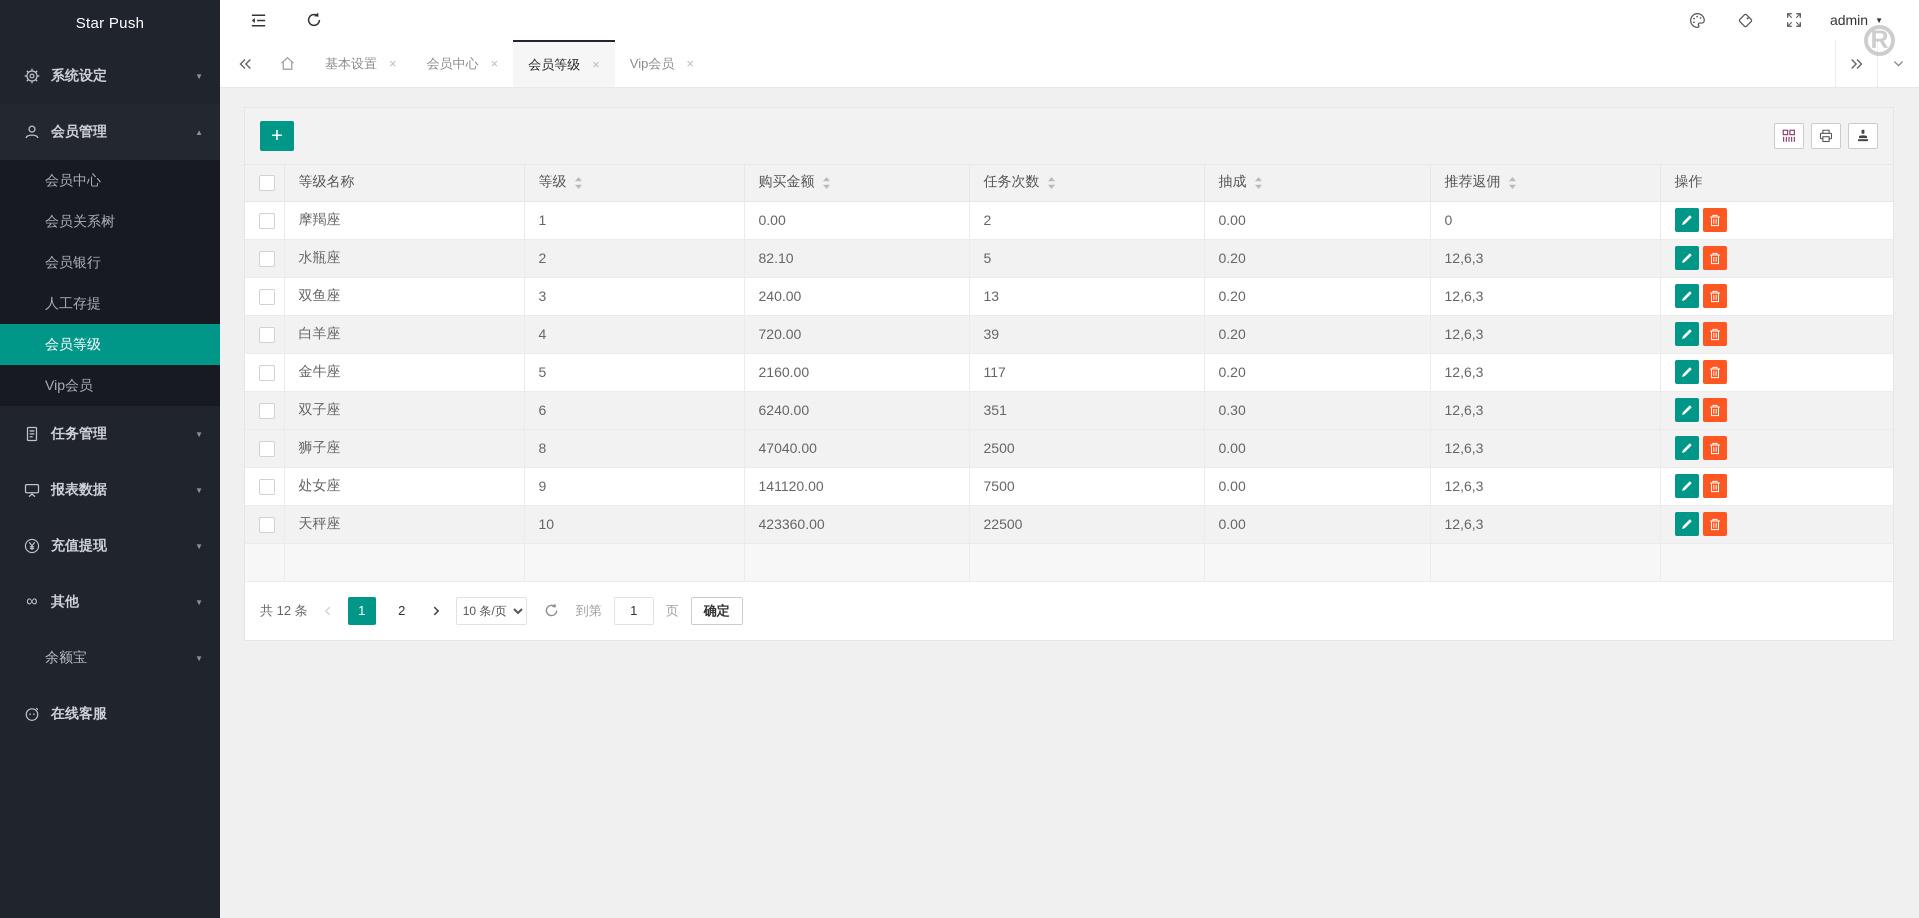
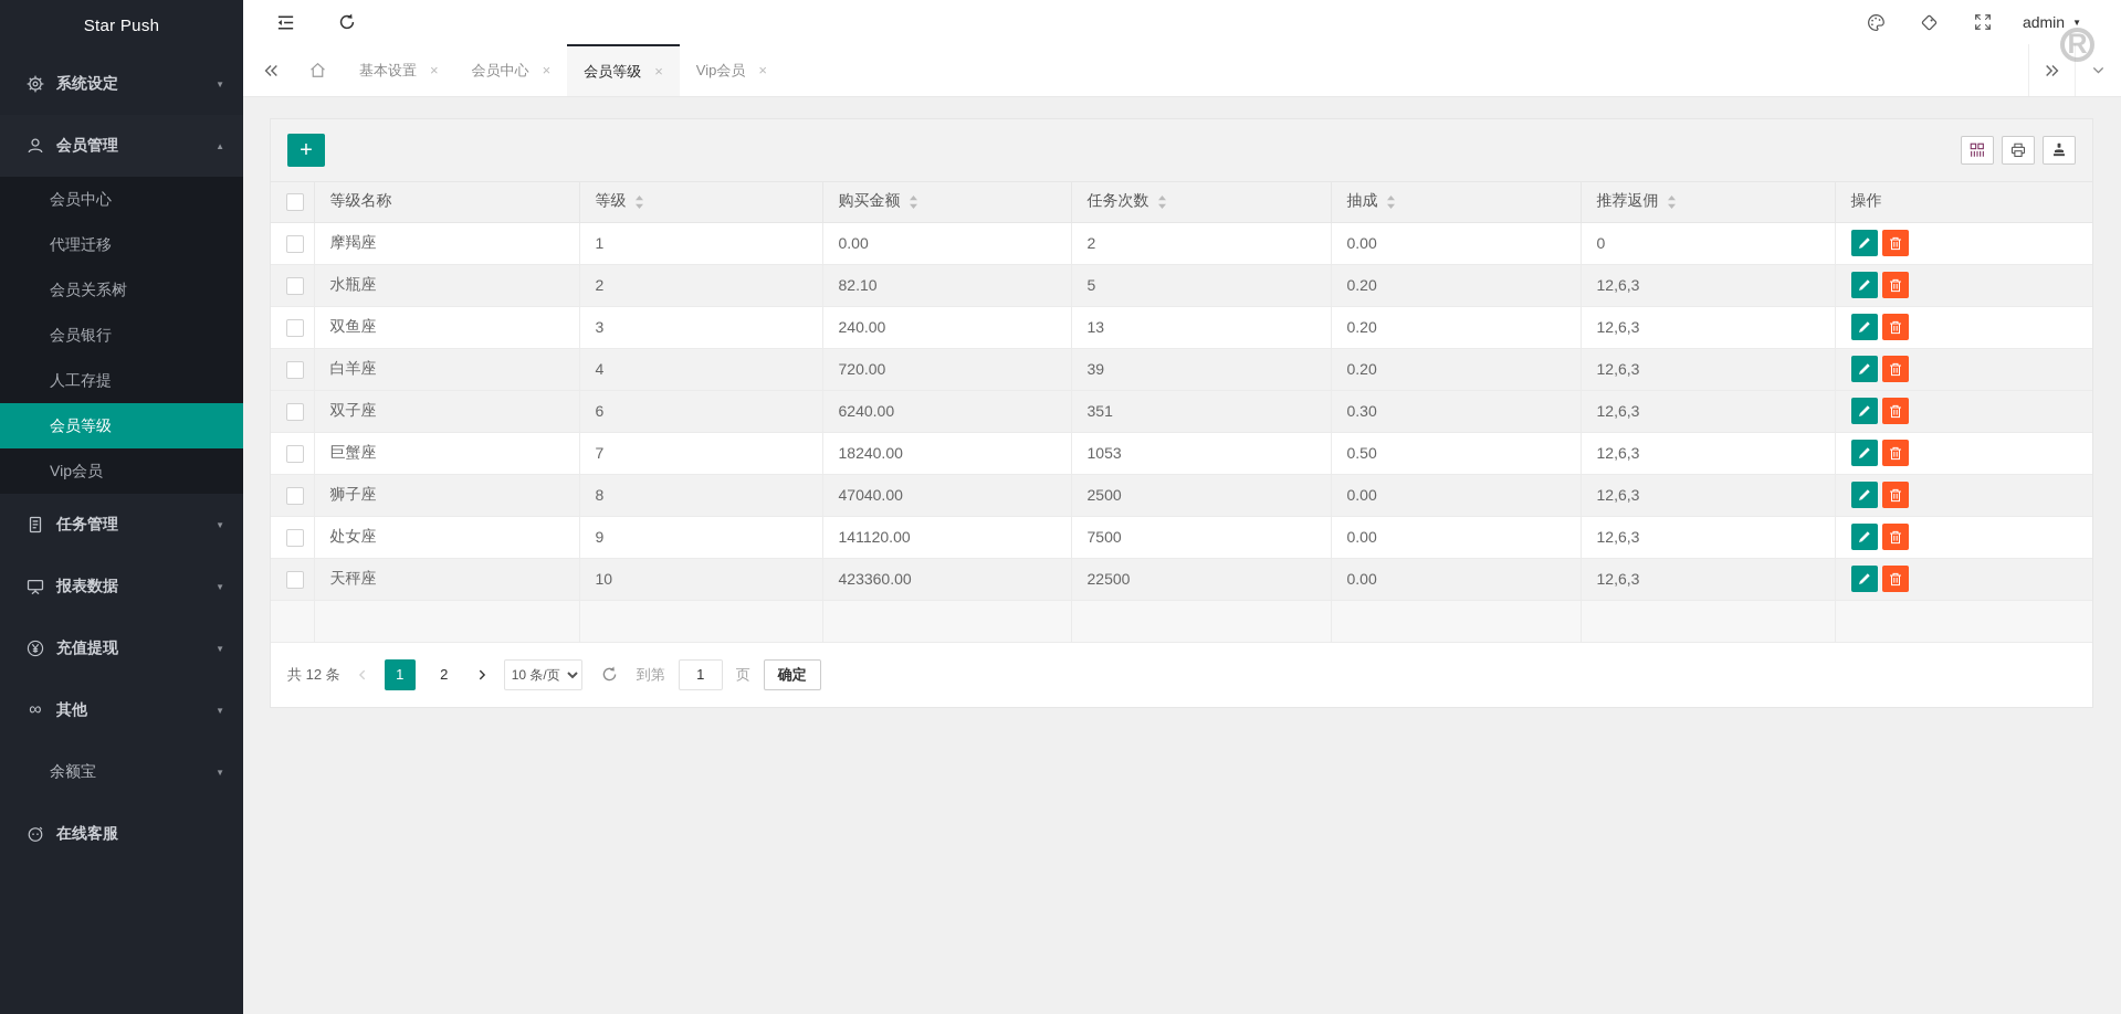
  Star Push
  系统设定
  ▼
  会员管理
  ▲
  会员中心
+ 代理迁移
  会员关系树
  会员银行
  人工存提
  会员等级
  Vip会员
  任务管理
  ▼
  报表数据
  ▼
  充值提现
  ▼
  ∞
  其他
  ▼
  余额宝
  ▼
  在线客服
  admin
  ▼
  基本设置
  ×
  会员中心
  ×
  会员等级
  ×
  Vip会员
  ×
  +
  	等级名称	等级	购买金额	任务次数	抽成	推荐返佣	操作
  	摩羯座	1	0.00	2	0.00	0
  	水瓶座	2	82.10	5	0.20	12,6,3
  	双鱼座	3	240.00	13	0.20	12,6,3
  	白羊座	4	720.00	39	0.20	12,6,3
- 	金牛座	5	2160.00	117	0.20	12,6,3
  	双子座	6	6240.00	351	0.30	12,6,3
+ 	巨蟹座	7	18240.00	1053	0.50	12,6,3
  	狮子座	8	47040.00	2500	0.00	12,6,3
  	处女座	9	141120.00	7500	0.00	12,6,3
  	天秤座	10	423360.00	22500	0.00	12,6,3
  共 12 条
  1
  2
  10 条/页
  到第
  1
  页
  确定
  R
